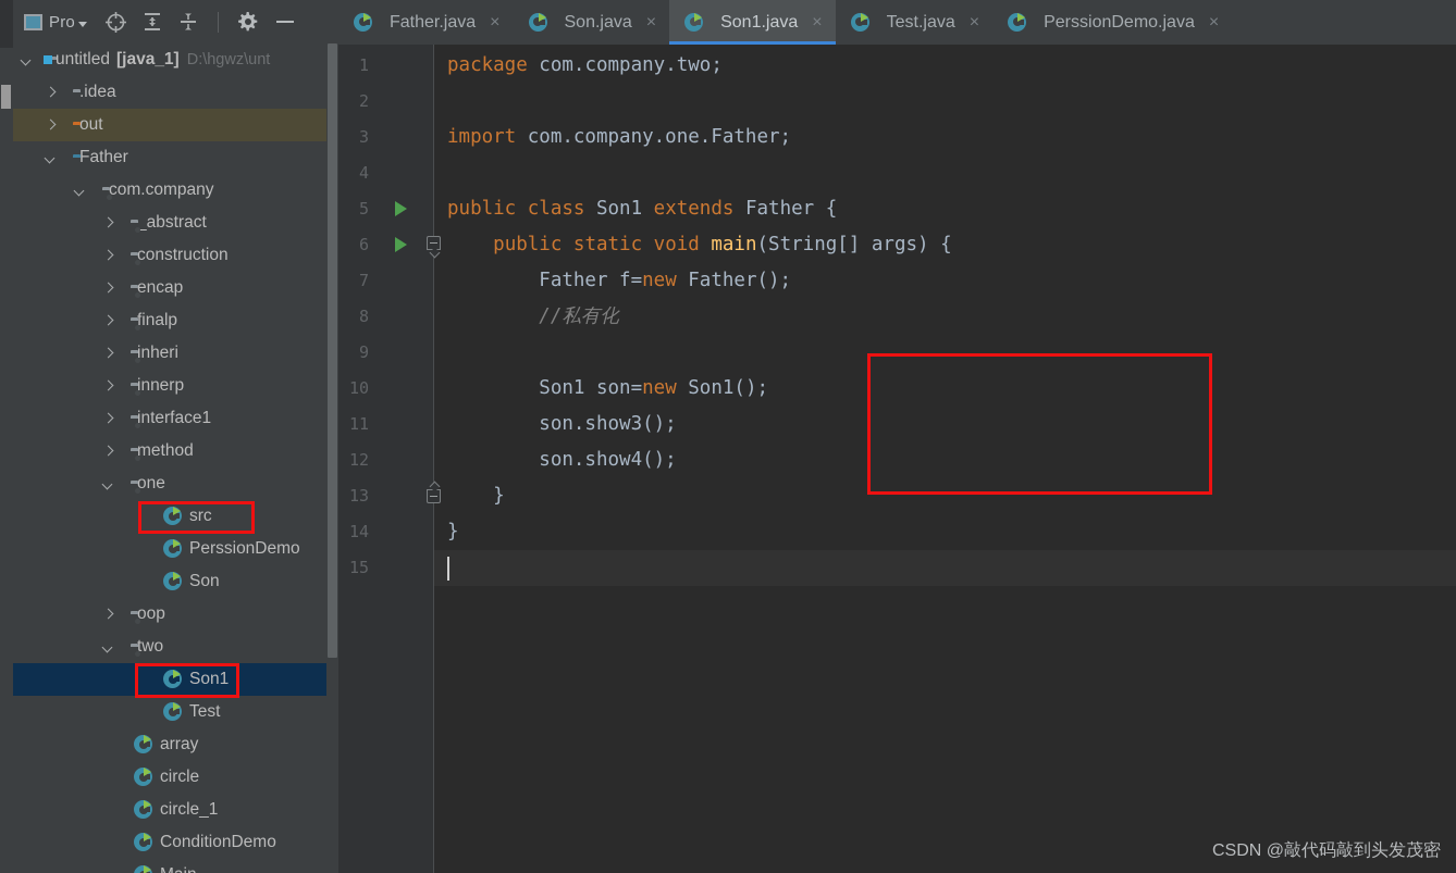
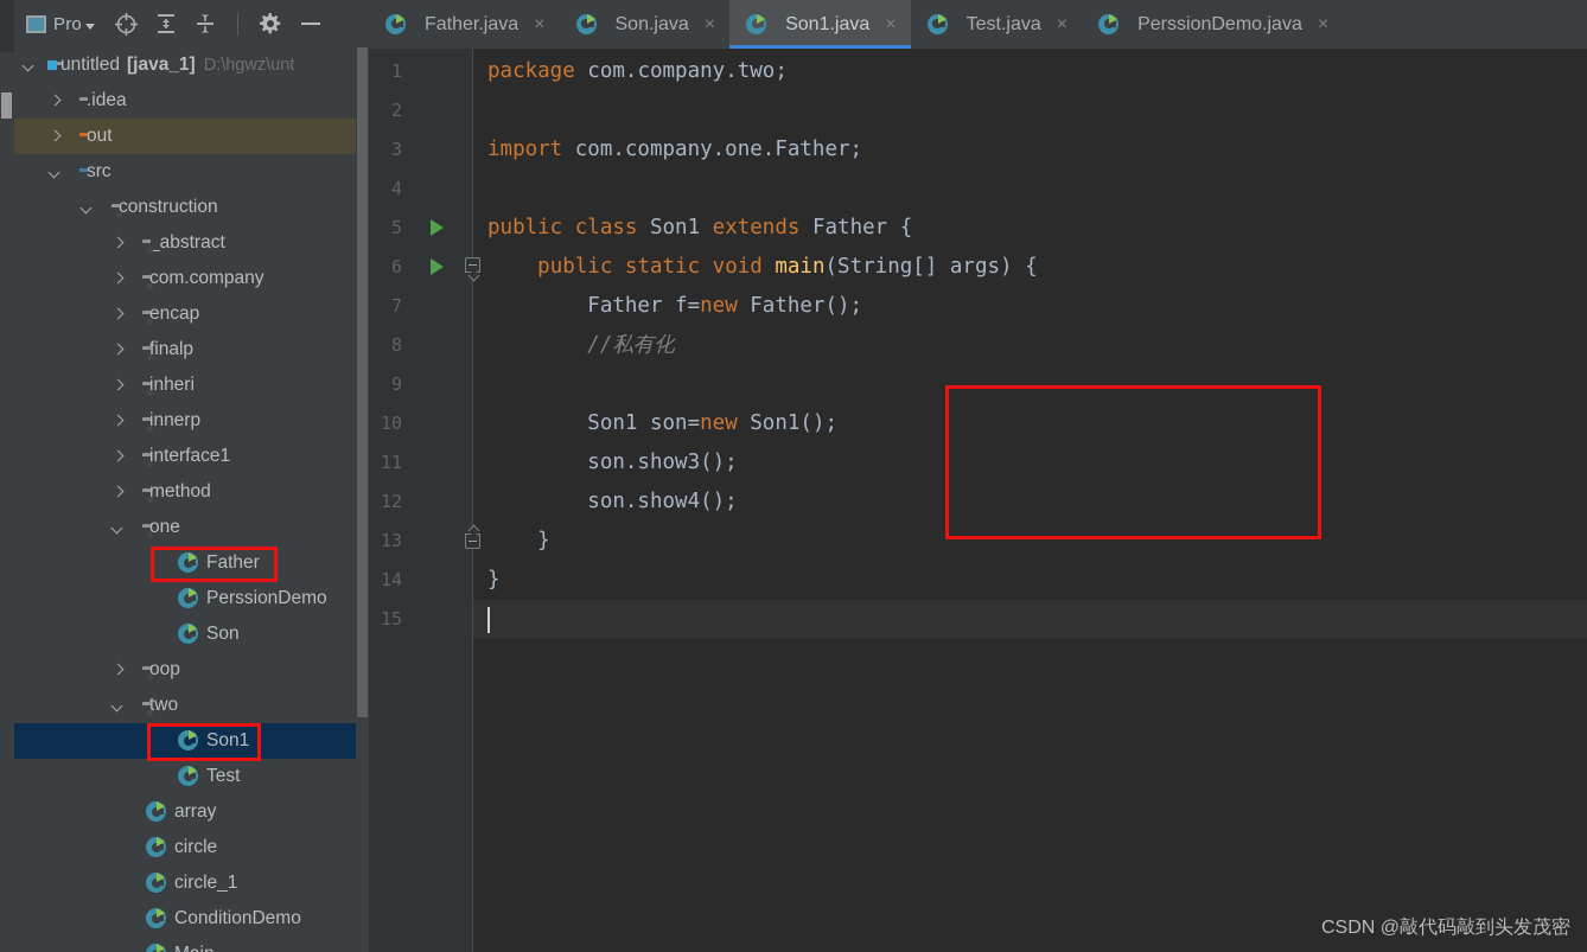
  Pro
  untitled
  [java_1]
  D:\hgwz\unt
  .idea
  out
- Father
+ src
- com.company
+ construction
  _abstract
- construction
+ com.company
  encap
  finalp
  inheri
  innerp
  interface1
  method
  one
- src
+ Father
  PerssionDemo
  Son
  oop
  two
  Son1
  Test
  array
  circle
  circle_1
  ConditionDemo
  Father.java
  ×
  Son.java
  ×
  Son1.java
  ×
  Test.java
  ×
  PerssionDemo.java
  ×
  1
  2
  3
  4
  5
  6
  7
  8
  9
  10
  11
  12
  13
  14
  15
  package com.company.two;
  import com.company.one.Father;
  public class Son1 extends Father {
  public static void main(String[] args) {
  Father f=new Father();
  //私有化
  Son1 son=new Son1();
  son.show3();
  son.show4();
  }
  }
  CSDN @敲代码敲到头发茂密
